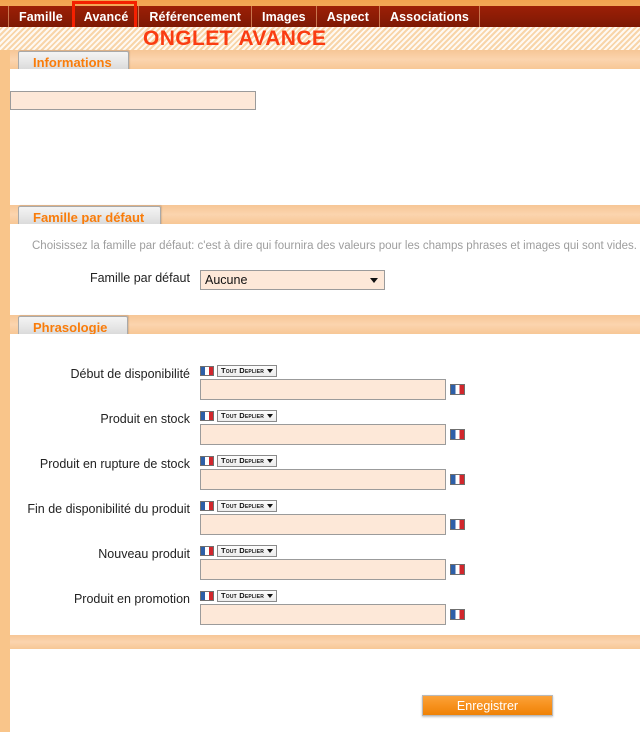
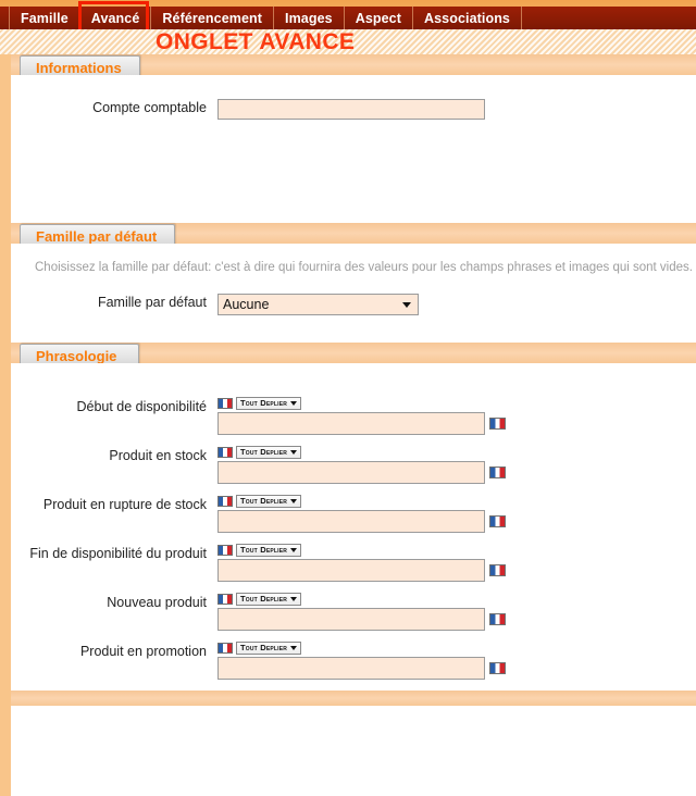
  Famille
  Avancé
  Référencement
  Images
  Aspect
  Associations
  ONGLET AVANCE
  Informations
+ Compte comptable
  Famille par défaut
  Choisissez la famille par défaut: c'est à dire qui fournira des valeurs pour les champs phrases et images qui sont vides.
  Famille par défaut
  Aucune
  Phrasologie
  Début de disponibilité
  Tout Deplier
  Produit en stock
  Tout Deplier
  Produit en rupture de stock
  Tout Deplier
  Fin de disponibilité du produit
  Tout Deplier
  Nouveau produit
  Tout Deplier
  Produit en promotion
  Tout Deplier
- Enregistrer
